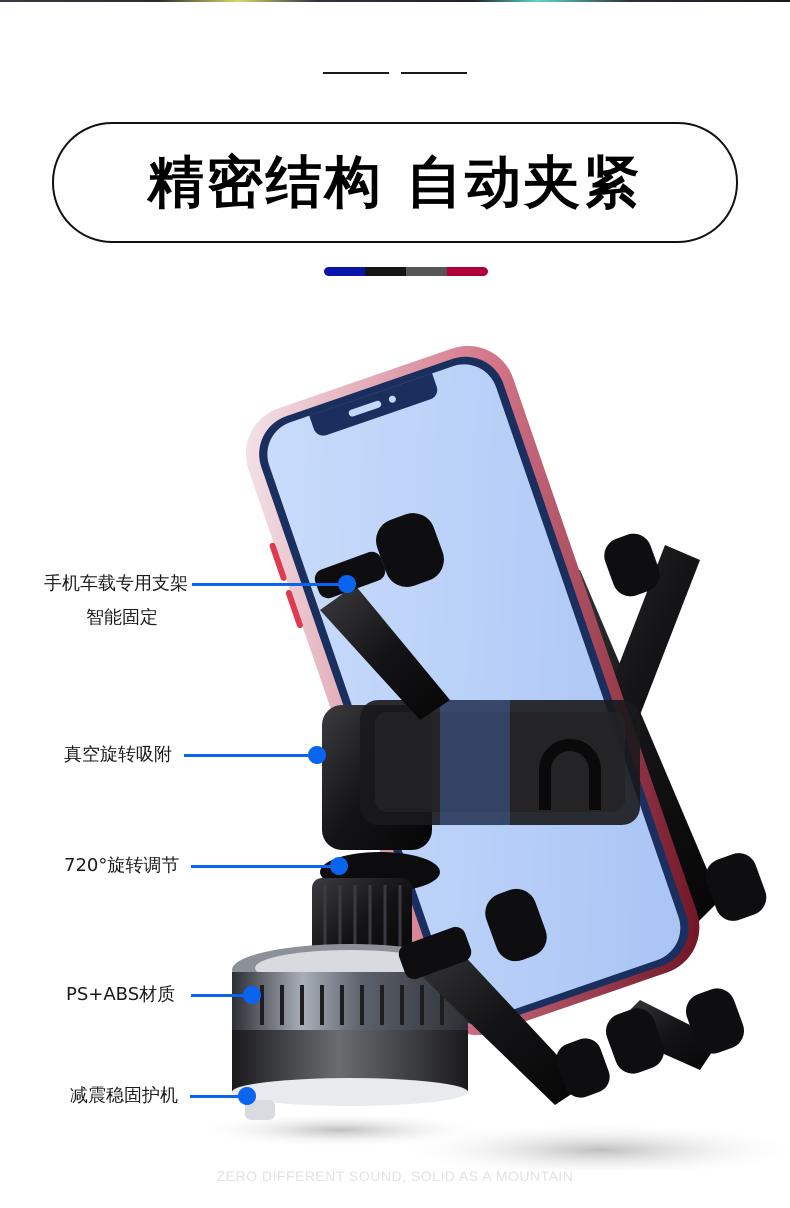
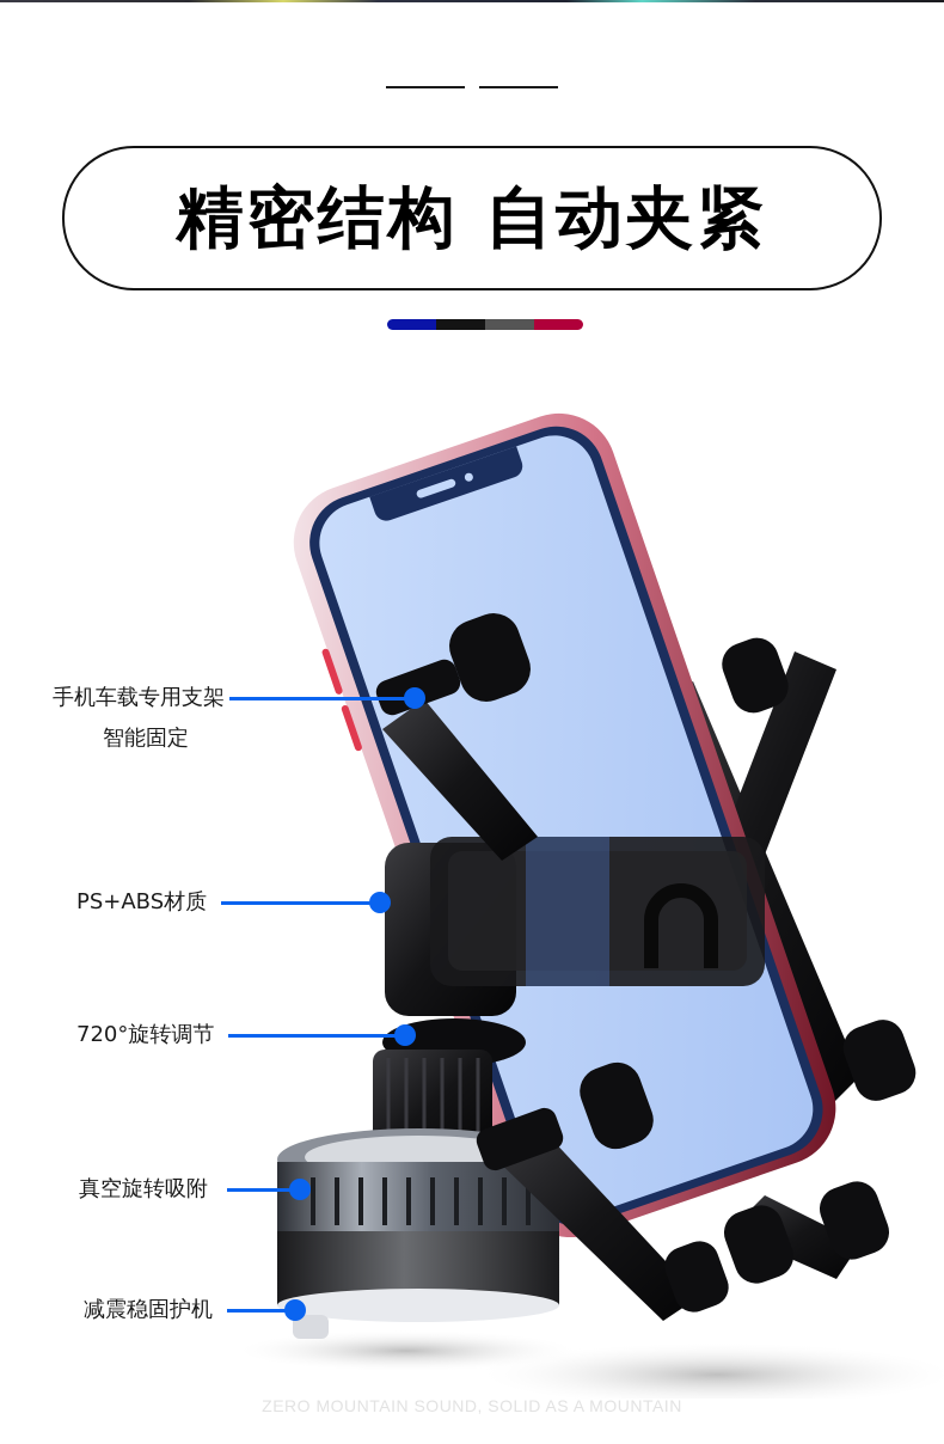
  精密结构 自动夹紧
  手机车载专用支架
  智能固定
- 真空旋转吸附
+ PS+ABS材质
  720°旋转调节
- PS+ABS材质
+ 真空旋转吸附
  减震稳固护机
- ZERO DIFFERENT SOUND, SOLID AS A MOUNTAIN
+ ZERO MOUNTAIN SOUND, SOLID AS A MOUNTAIN
